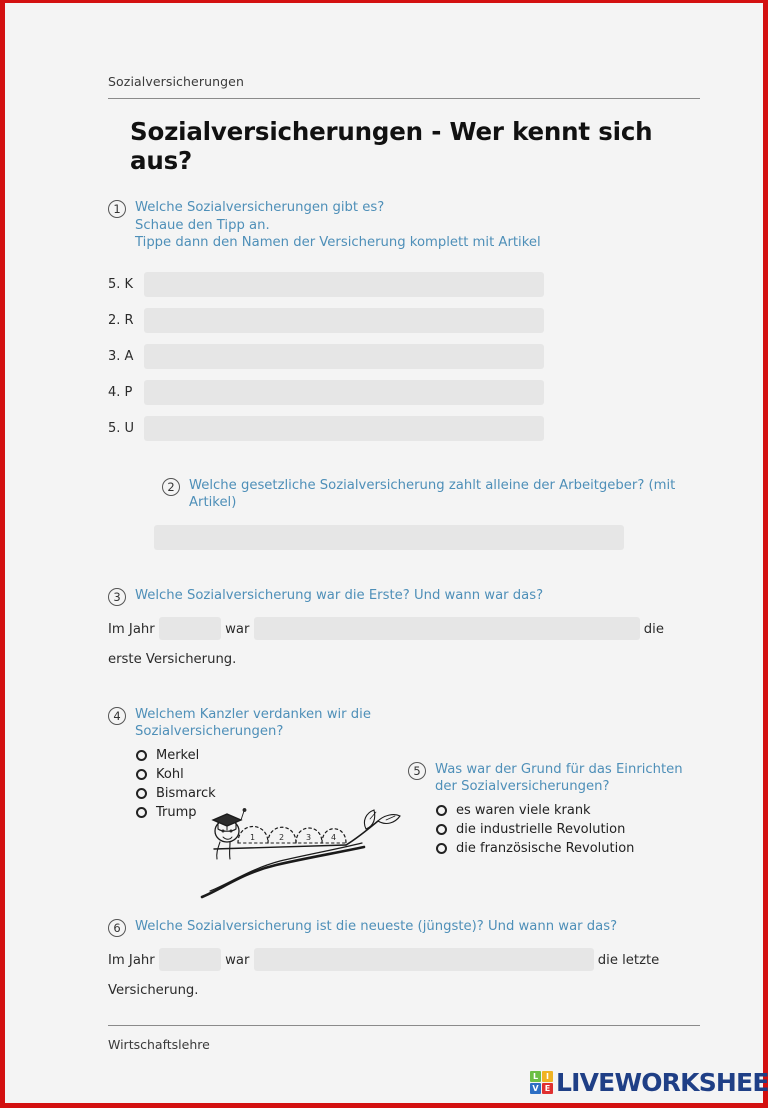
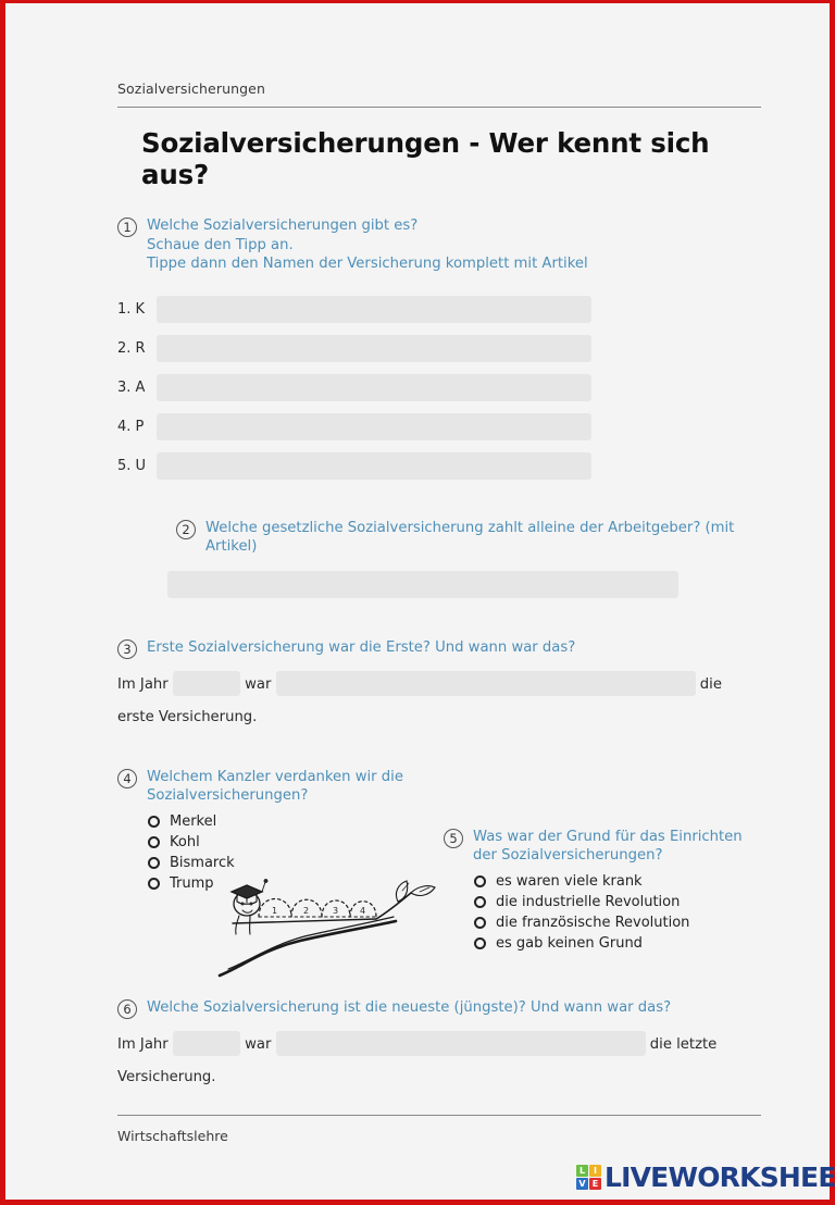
  Sozialversicherungen
  Sozialversicherungen - Wer kennt sich aus?
  1
  Welche Sozialversicherungen gibt es?
  Schaue den Tipp an.
  Tippe dann den Namen der Versicherung komplett mit Artikel
- 5. K
+ 1. K
  2. R
  3. A
  4. P
  5. U
  2
  Welche gesetzliche Sozialversicherung zahlt alleine der Arbeitgeber? (mit Artikel)
  3
- Welche Sozialversicherung war die Erste? Und wann war das?
+ Erste Sozialversicherung war die Erste? Und wann war das?
  Im Jahr war die
  erste Versicherung.
  4
  Welchem Kanzler verdanken wir die
  Sozialversicherungen?
  Merkel
  Kohl
  Bismarck
  Trump
  5
  Was war der Grund für das Einrichten
  der Sozialversicherungen?
  es waren viele krank
  die industrielle Revolution
  die französische Revolution
+ es gab keinen Grund
  6
  Welche Sozialversicherung ist die neueste (jüngste)? Und wann war das?
  Im Jahr war die letzte
  Versicherung.
  Wirtschaftslehre
  1
  2
  3
  4
  L
  I
  V
  E
  LIVEWORKSHEE
